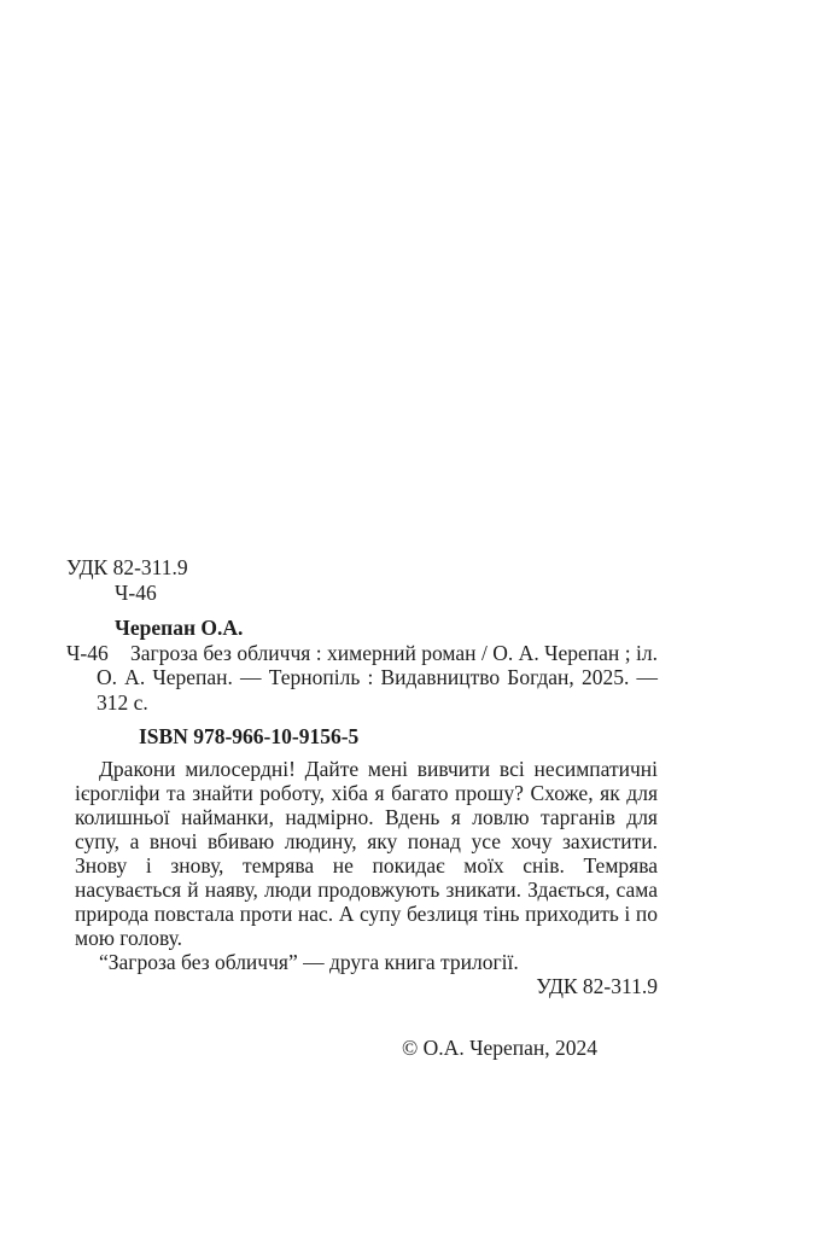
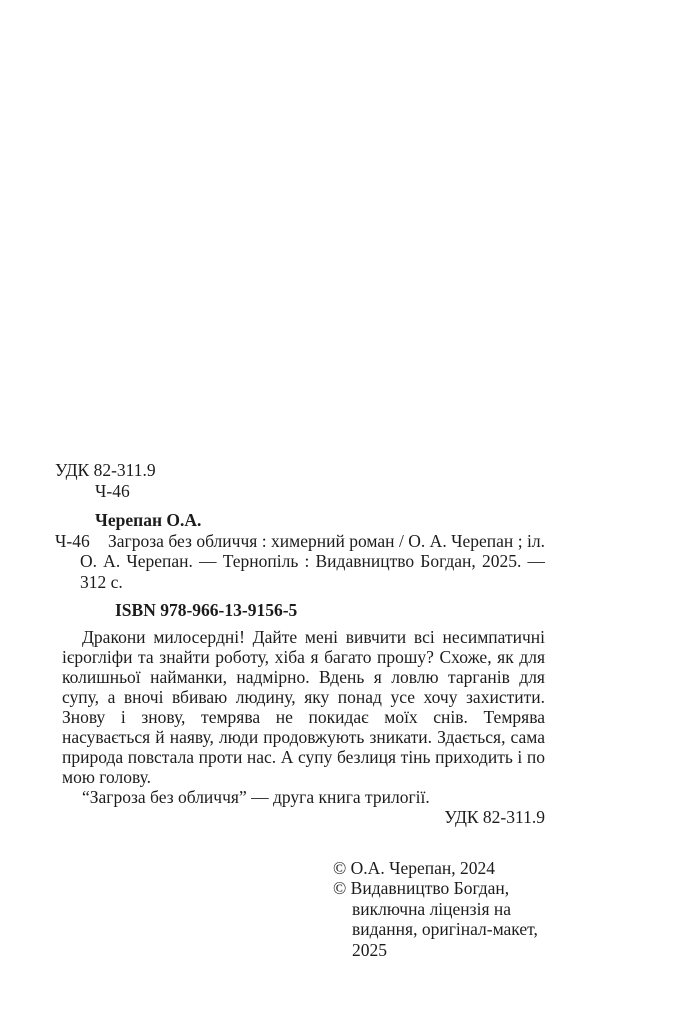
  УДК 82-311.9
  Ч-46
  Черепан О.А.
  Ч-46
  Загроза без обличчя : химерний роман / О. А. Черепан ; іл. О. А. Черепан. — Тернопіль : Видавництво Богдан, 2025. — 312 с.
- ISBN 978-966-10-9156-5
+ ISBN 978-966-13-9156-5
  Дракони милосердні! Дайте мені вивчити всі несимпатичні ієрогліфи та знайти роботу, хіба я багато прошу? Схоже, як для колишньої найманки, надмірно. Вдень я ловлю тарганів для супу, а вночі вбиваю людину, яку понад усе хочу захистити. Знову і знову, темрява не покидає моїх снів. Темрява насувається й наяву, люди продовжують зникати. Здається, сама природа повстала проти нас. А супу безлиця тінь приходить і по мою голову.
  “Загроза без обличчя” — друга книга трилогії.
  УДК 82-311.9
  © О.А. Черепан, 2024
+ © Видавництво Богдан, виключна ліцензія на видання, оригінал-макет, 2025
